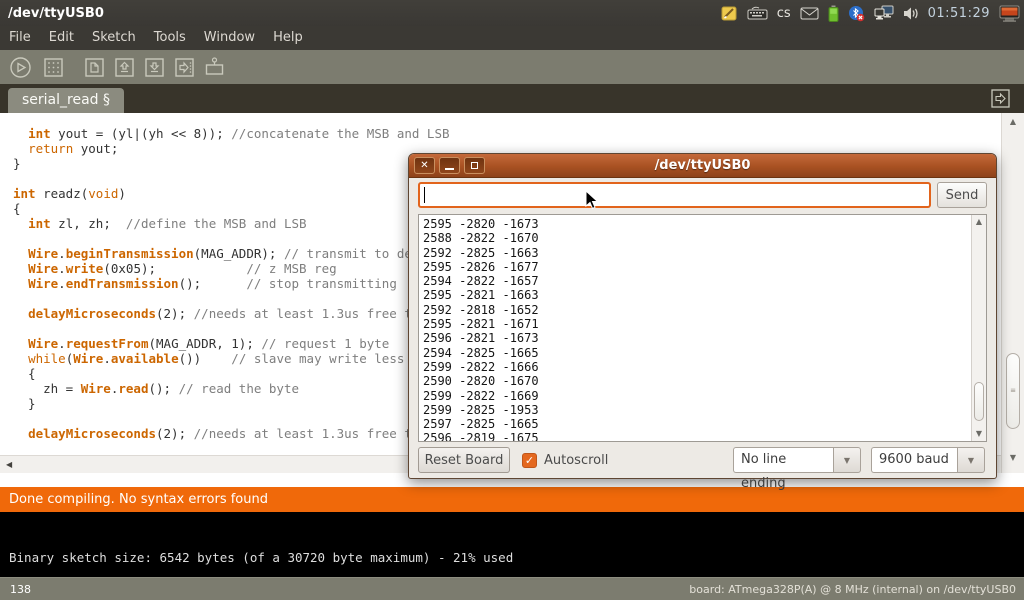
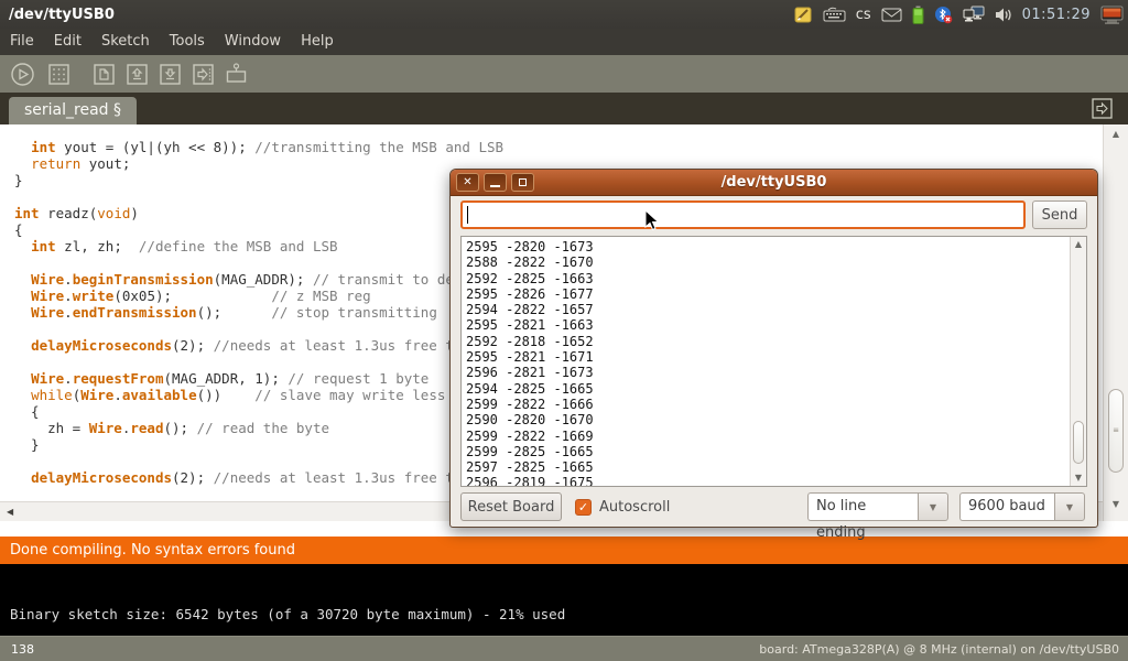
  /dev/ttyUSB0
  cs
  01:51:29
  File
  Edit
  Sketch
  Tools
  Window
  Help
  serial_read §
- int yout = (yl|(yh << 8)); //concatenate the MSB and LSB
+ int yout = (yl|(yh << 8)); //transmitting the MSB and LSB
  return yout;
  }
  int readz(void)
  {
  int zl, zh; //define the MSB and LSB
  Wire.beginTransmission(MAG_ADDR); // transmit to d
  Wire.write(0x05); // z MSB reg
  Wire.endTransmission(); // stop transmitting
  delayMicroseconds(2); //needs at least 1.3us free
  Wire.requestFrom(MAG_ADDR, 1); // request 1 byte
  while(Wire.available()) // slave may write less
  {
  zh = Wire.read(); // read the byte
  }
  delayMicroseconds(2); //needs at least 1.3us free
  ▲
  ≡
  ▼
  ◀
  Done compiling. No syntax errors found
  Binary sketch size: 6542 bytes (of a 30720 byte maximum) - 21% used
  138
  board: ATmega328P(A) @ 8 MHz (internal) on /dev/ttyUSB0
  ✕
  /dev/ttyUSB0
  Send
  2595 -2820 -1673
  2588 -2822 -1670
  2592 -2825 -1663
  2595 -2826 -1677
  2594 -2822 -1657
  2595 -2821 -1663
  2592 -2818 -1652
  2595 -2821 -1671
  2596 -2821 -1673
  2594 -2825 -1665
  2599 -2822 -1666
  2590 -2820 -1670
  2599 -2822 -1669
- 2599 -2825 -1953
+ 2599 -2825 -1665
  2597 -2825 -1665
  2596 -2819 -1675
  ▲
  ▼
  Reset Board
  ✓
  Autoscroll
  No line ending
  ▼
  9600 baud
  ▼
